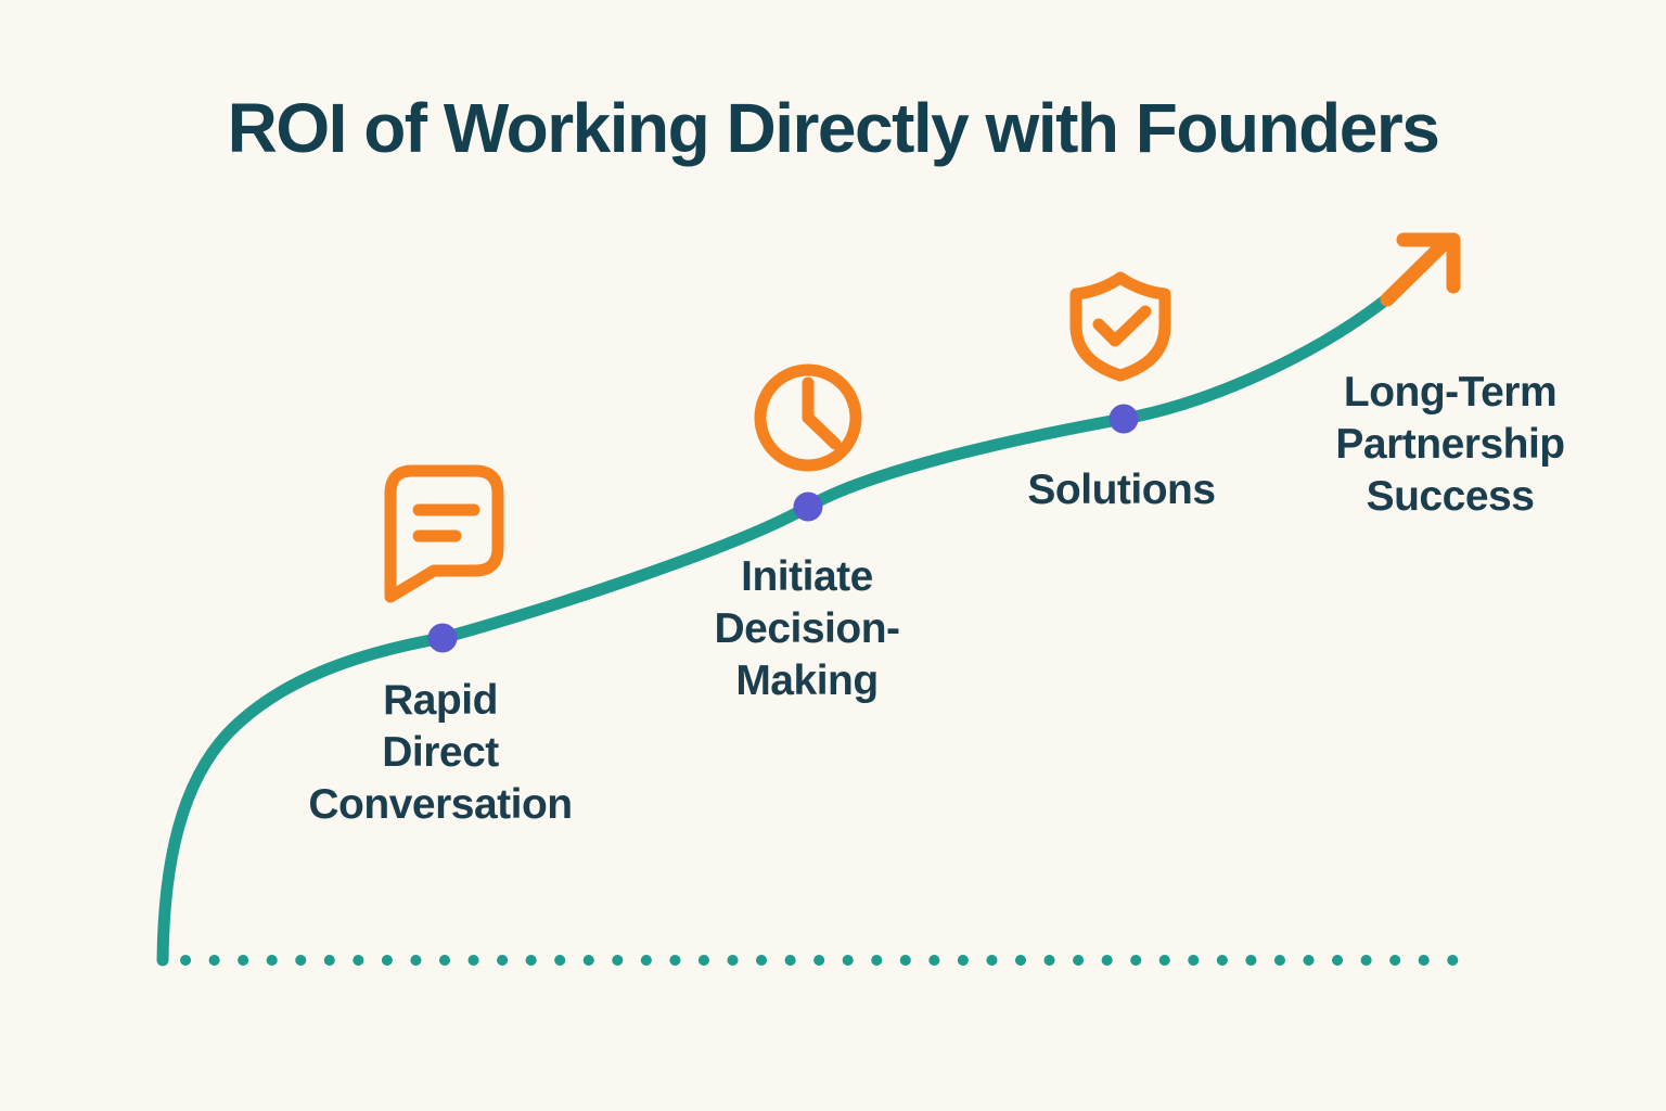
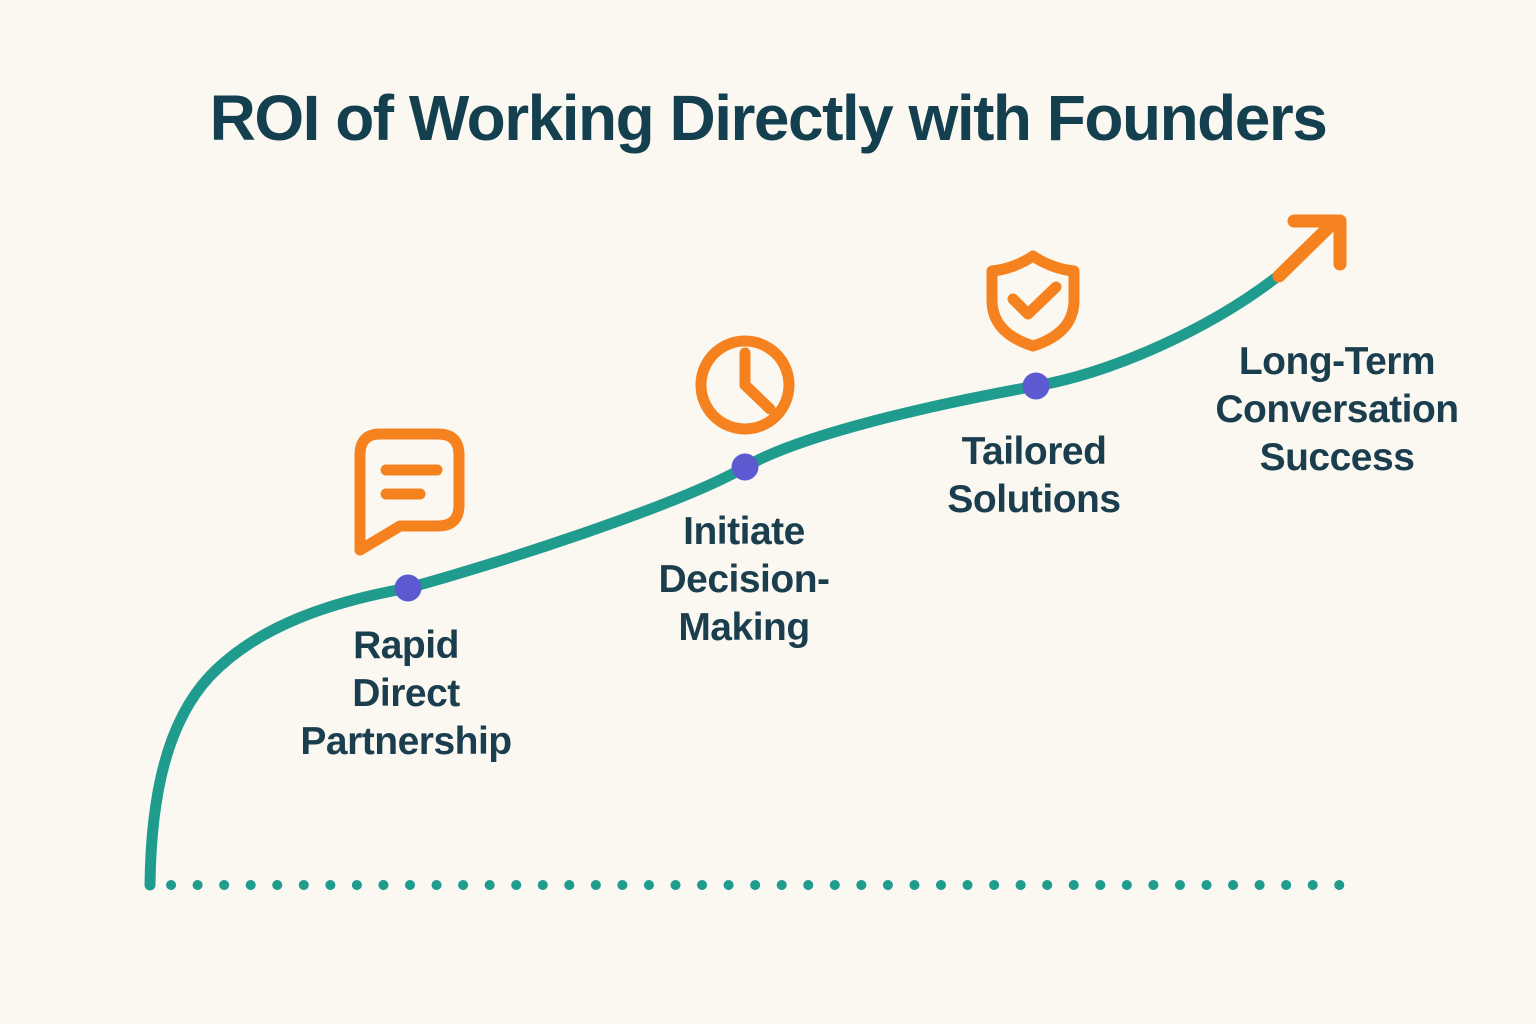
  ROI of Working Directly with Founders
  Rapid
  Direct
- Conversation
+ Partnership
  Initiate
  Decision-
  Making
+ Tailored
  Solutions
  Long-Term
- Partnership
+ Conversation
  Success
